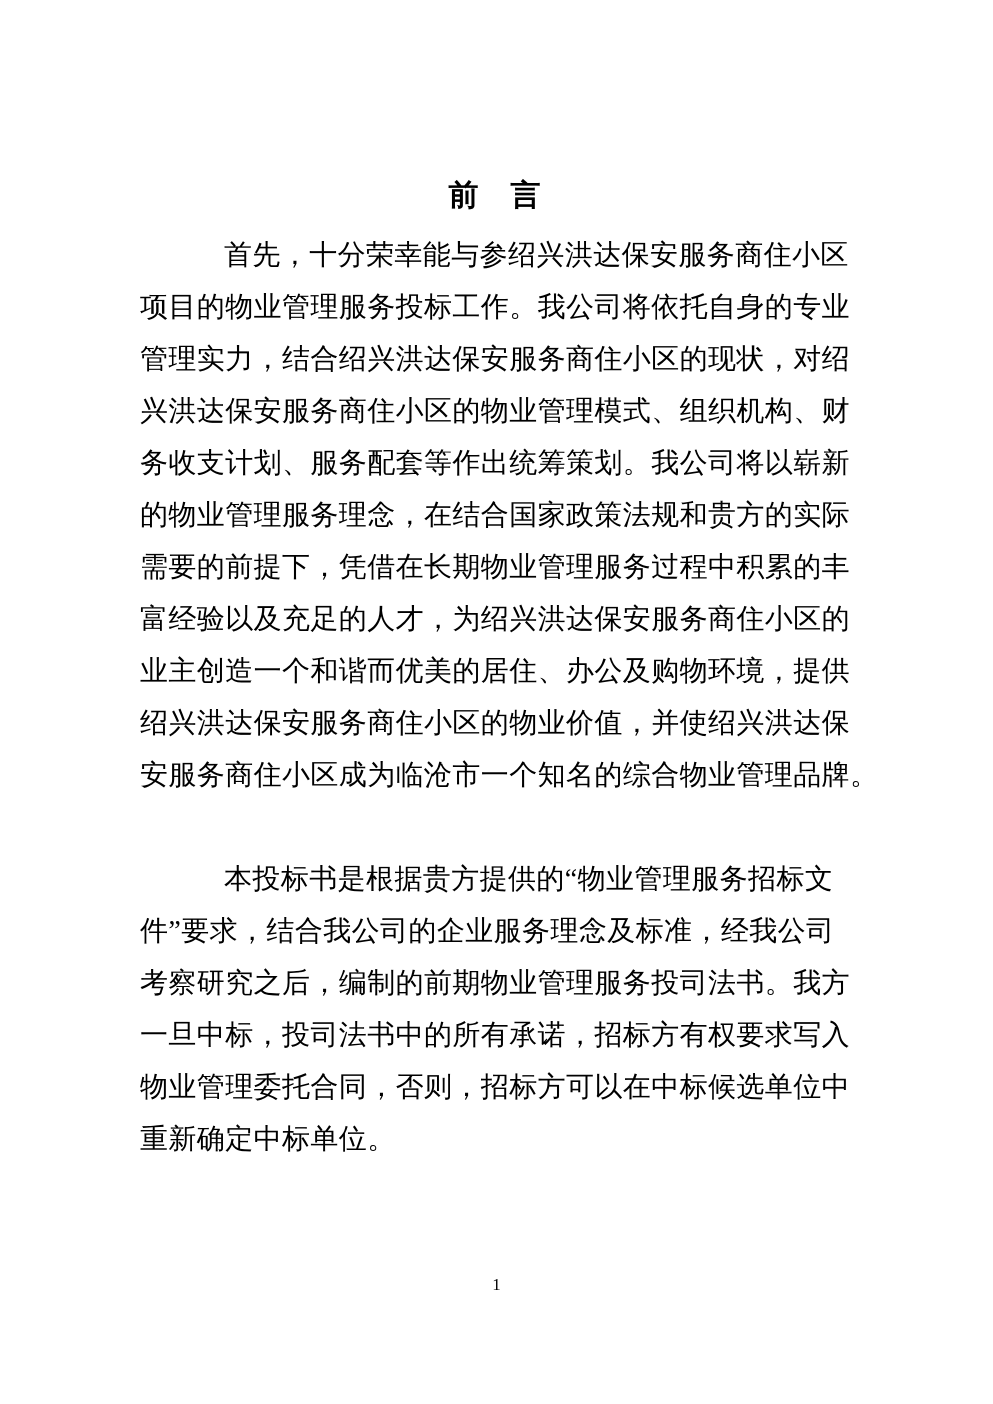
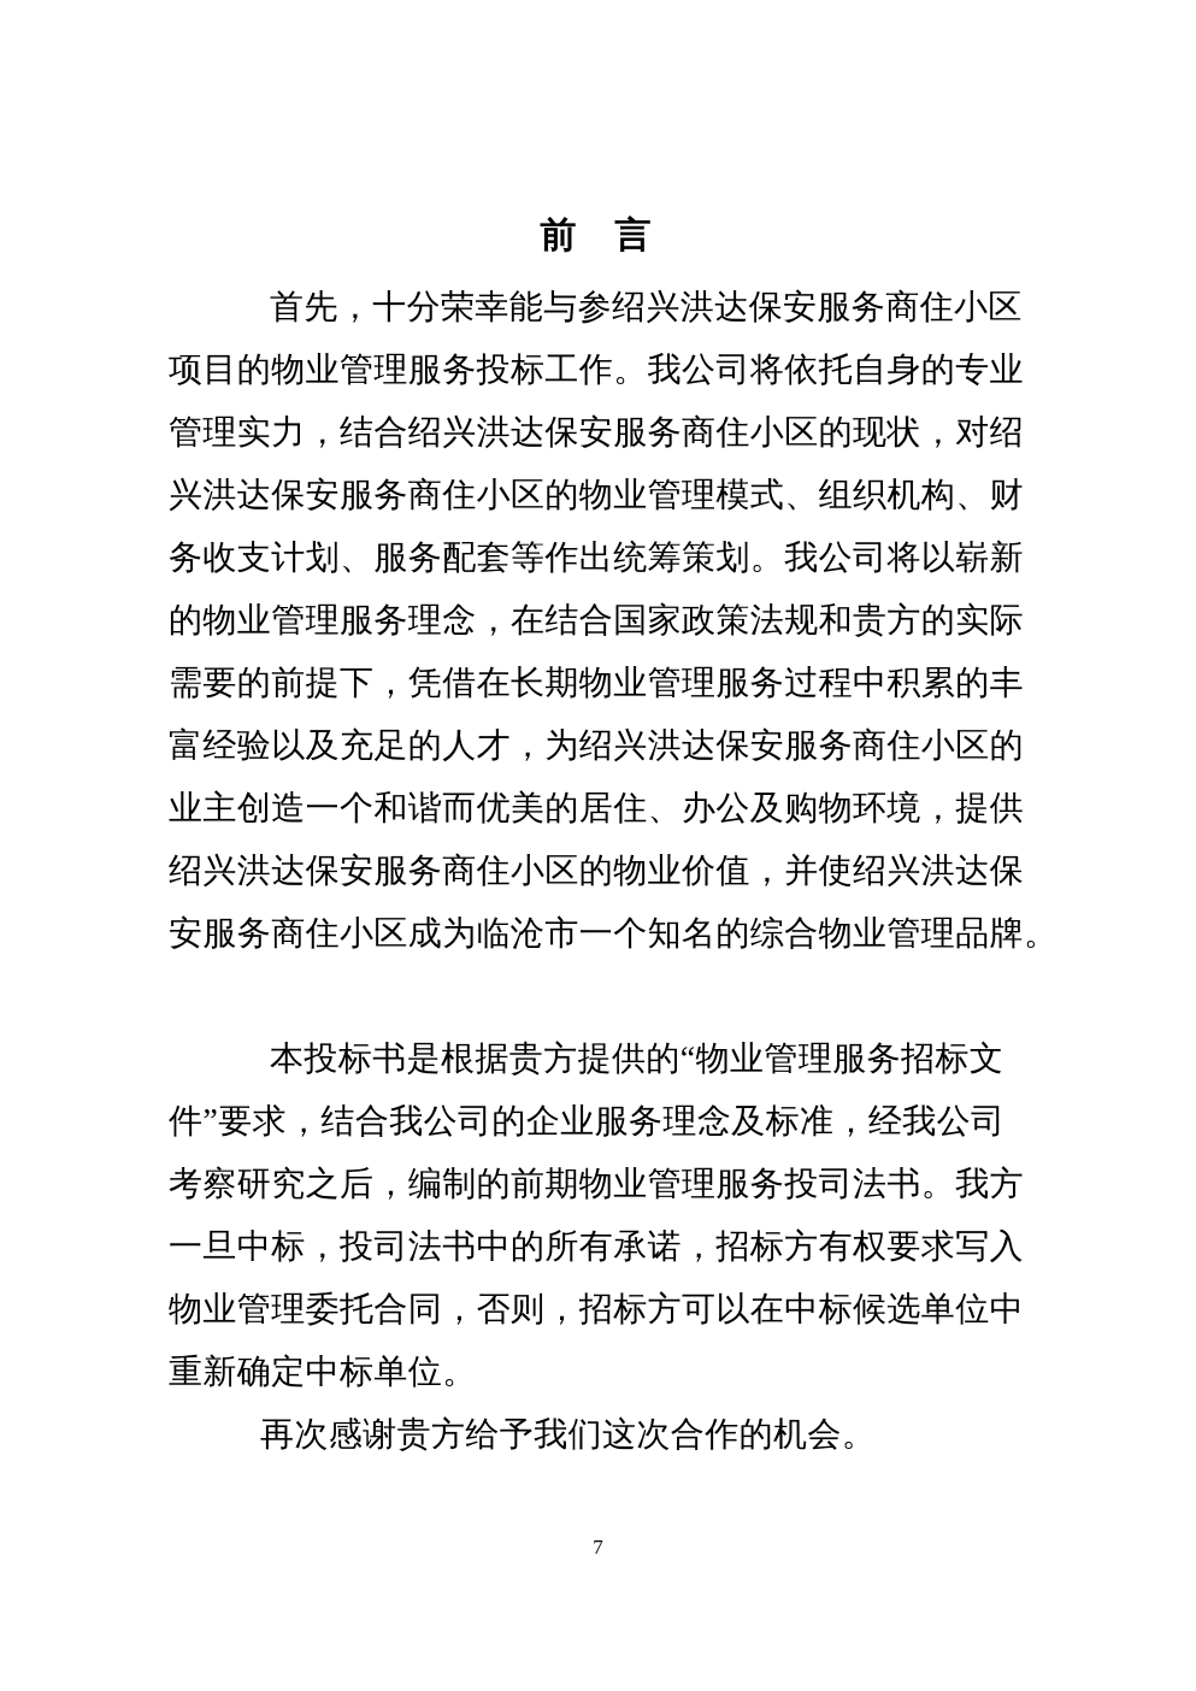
  前 言
  首先，十分荣幸能与参绍兴洪达保安服务商住小区
  项目的物业管理服务投标工作。我公司将依托自身的专业
  管理实力，结合绍兴洪达保安服务商住小区的现状，对绍
  兴洪达保安服务商住小区的物业管理模式、组织机构、财
  务收支计划、服务配套等作出统筹策划。我公司将以崭新
  的物业管理服务理念，在结合国家政策法规和贵方的实际
  需要的前提下，凭借在长期物业管理服务过程中积累的丰
  富经验以及充足的人才，为绍兴洪达保安服务商住小区的
  业主创造一个和谐而优美的居住、办公及购物环境，提供
  绍兴洪达保安服务商住小区的物业价值，并使绍兴洪达保
  安服务商住小区成为临沧市一个知名的综合物业管理品牌。
  本投标书是根据贵方提供的“物业管理服务招标文
  件”要求，结合我公司的企业服务理念及标准，经我公司
  考察研究之后，编制的前期物业管理服务投司法书。我方
  一旦中标，投司法书中的所有承诺，招标方有权要求写入
  物业管理委托合同，否则，招标方可以在中标候选单位中
  重新确定中标单位。
+ 再次感谢贵方给予我们这次合作的机会。
- 1
+ 7
